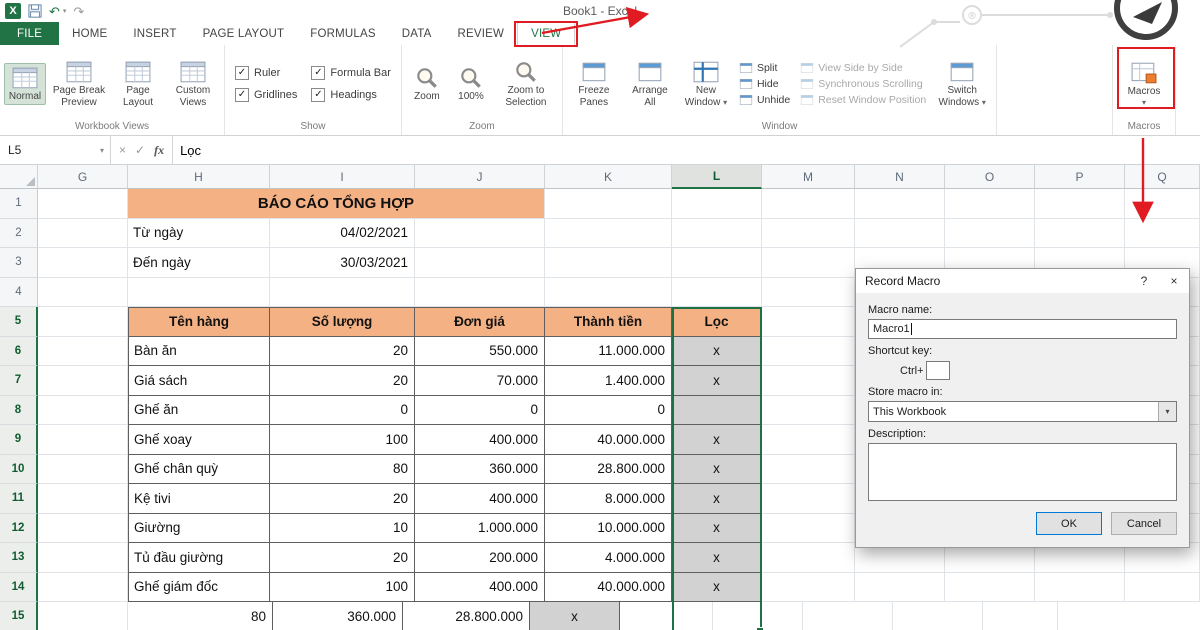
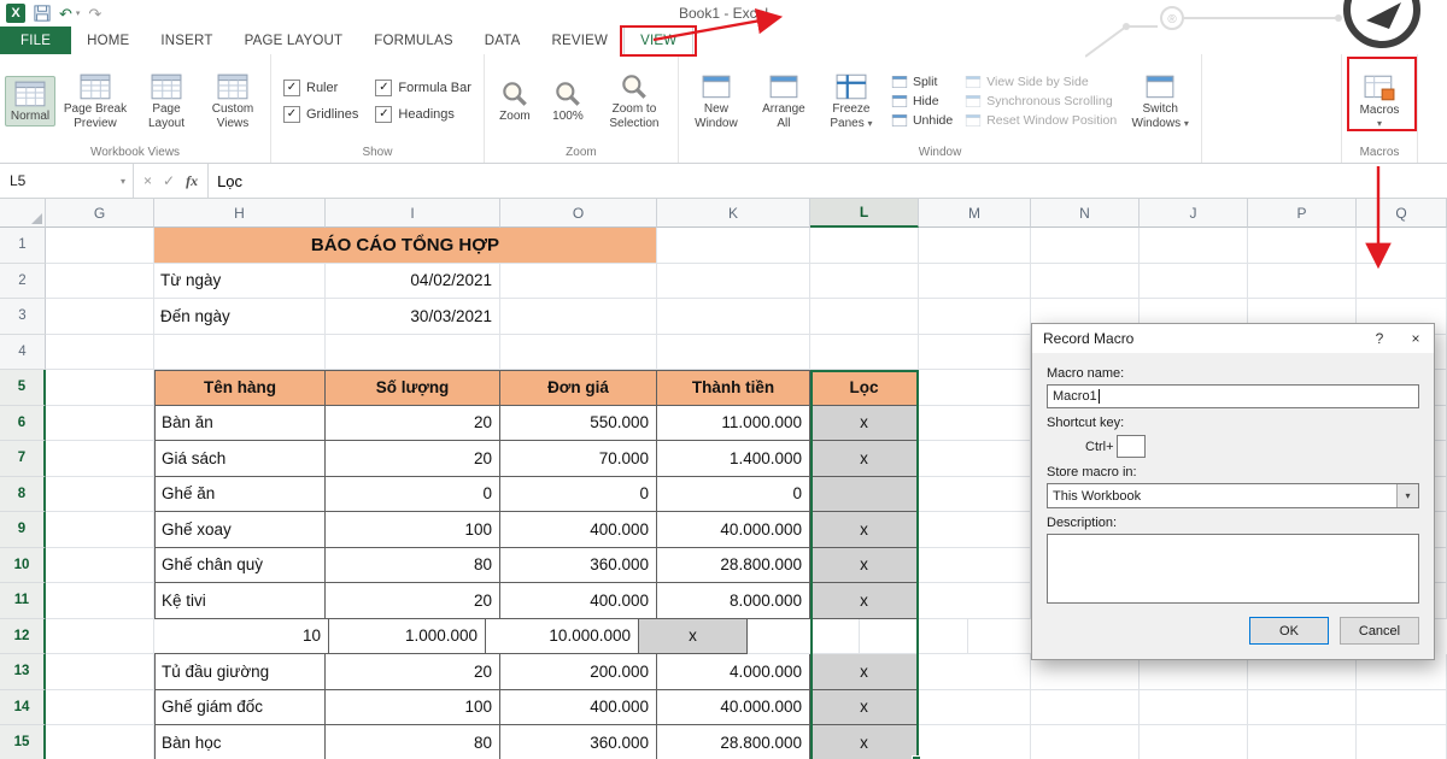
  X
  ↶
  ↷
  Book1 - Excel
  ®
  FILE
  HOME
  INSERT
  PAGE LAYOUT
  FORMULAS
  DATA
  REVIEW
  VIEW
  Normal
  Page Break Preview
  Page Layout
  Custom Views
  Workbook Views
  ✓
  Ruler
  ✓
  Gridlines
  ✓
  Formula Bar
  ✓
  Headings
  Show
  Zoom
  100%
  Zoom to Selection
  Zoom
- Freeze Panes
+ New Window
  Arrange All
- New Window ▾
+ Freeze Panes ▾
  Split
  Hide
  Unhide
  View Side by Side
  Synchronous Scrolling
  Reset Window Position
  Switch Windows ▾
  Window
  Macros
  ▾
  Macros
  L5
  ▾
  ×
  ✓
  fx
  Lọc
  G
  H
  I
- J
+ O
  K
  L
  M
  N
- O
+ J
  P
  Q
  1
  BÁO CÁO TỔNG HỢP
  2
  Từ ngày
  04/02/2021
  3
  Đến ngày
  30/03/2021
  4
  5
  Tên hàng
  Số lượng
  Đơn giá
  Thành tiền
  Lọc
  6
  Bàn ăn
  20
  550.000
  11.000.000
  x
  7
  Giá sách
  20
  70.000
  1.400.000
  x
  8
  Ghế ăn
  0
  0
  0
  9
  Ghế xoay
  100
  400.000
  40.000.000
  x
  10
  Ghế chân quỳ
  80
  360.000
  28.800.000
  x
  11
  Kệ tivi
  20
  400.000
  8.000.000
  x
  12
- Giường
  10
  1.000.000
  10.000.000
  x
  13
  Tủ đầu giường
  20
  200.000
  4.000.000
  x
  14
  Ghế giám đốc
  100
  400.000
  40.000.000
  x
  15
+ Bàn học
  80
  360.000
  28.800.000
  x
  Record Macro
  ?
  ×
  Macro name:
  Macro1
  Shortcut key:
  Ctrl+
  Store macro in:
  This Workbook
  ▾
  Description:
  OK
  Cancel
